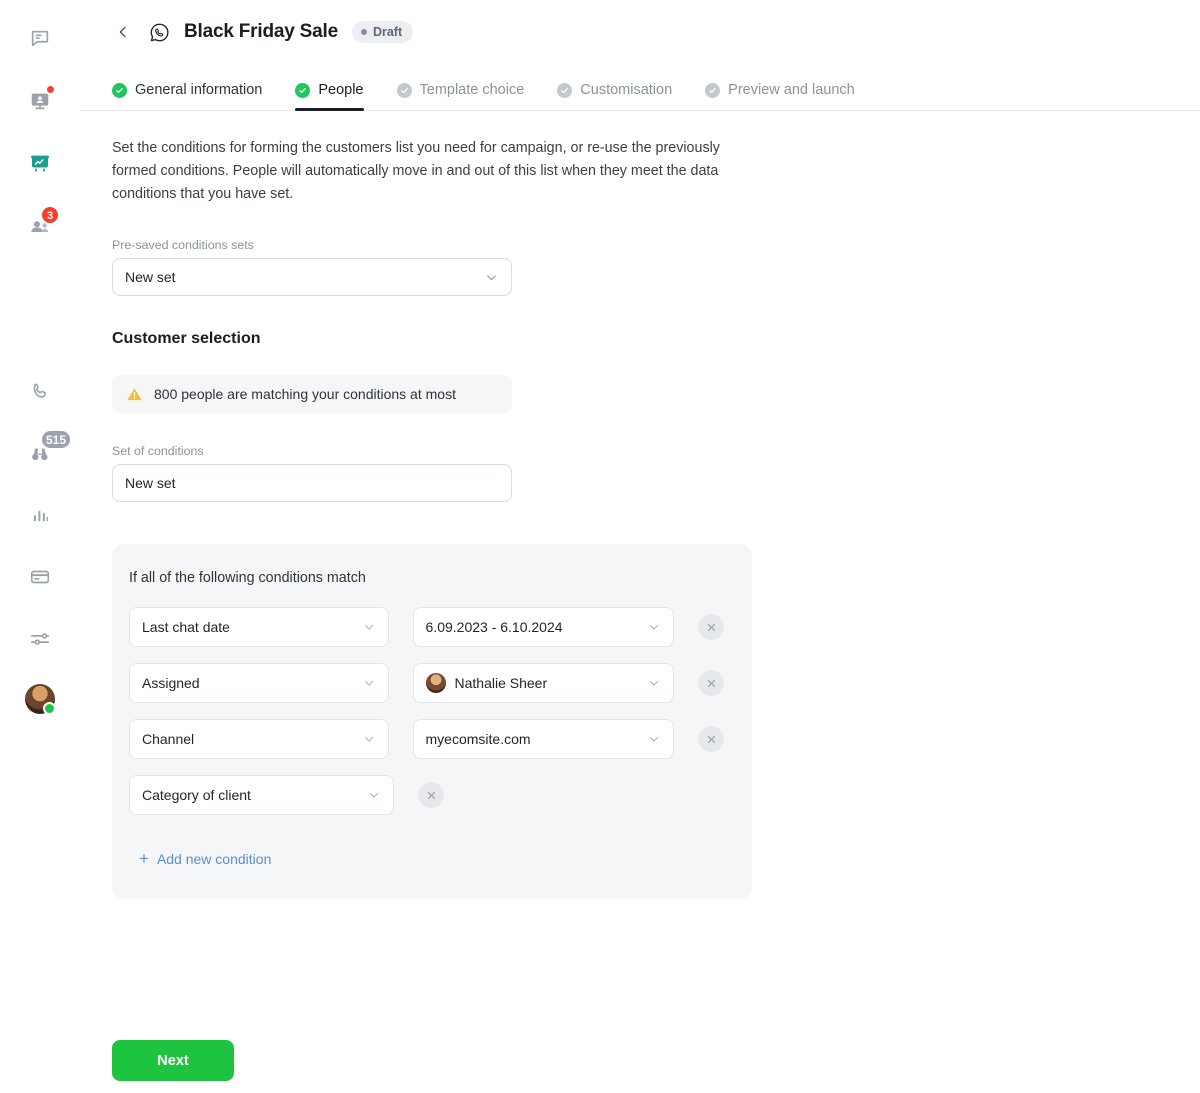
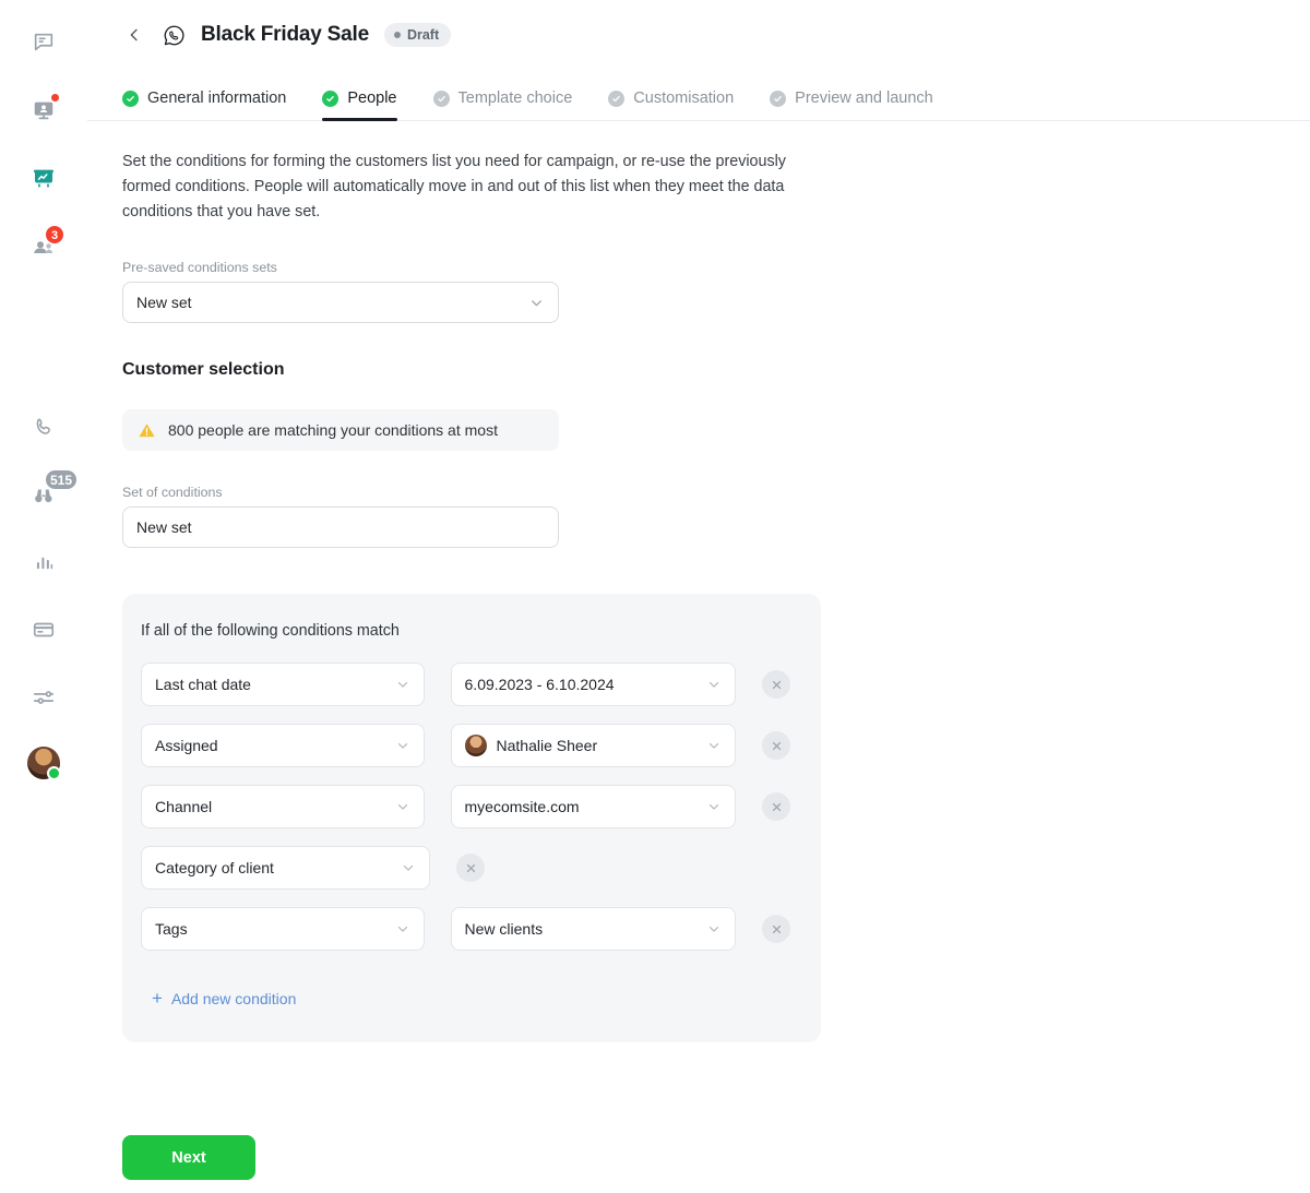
  3
  515
  Black Friday Sale
  Draft
  General information
  People
  Template choice
  Customisation
  Preview and launch
  Set the conditions for forming the customers list you need for campaign, or re-use the previously formed conditions. People will automatically move in and out of this list when they meet the data conditions that you have set.
  Pre-saved conditions sets
  New set
  Customer selection
  800 people are matching your conditions at most
  Set of conditions
  New set
  If all of the following conditions match
  Last chat date
  6.09.2023 - 6.10.2024
  Assigned
  Nathalie Sheer
  Channel
  myecomsite.com
  Category of client
+ Tags
+ New clients
  +
  Add new condition
  Next
